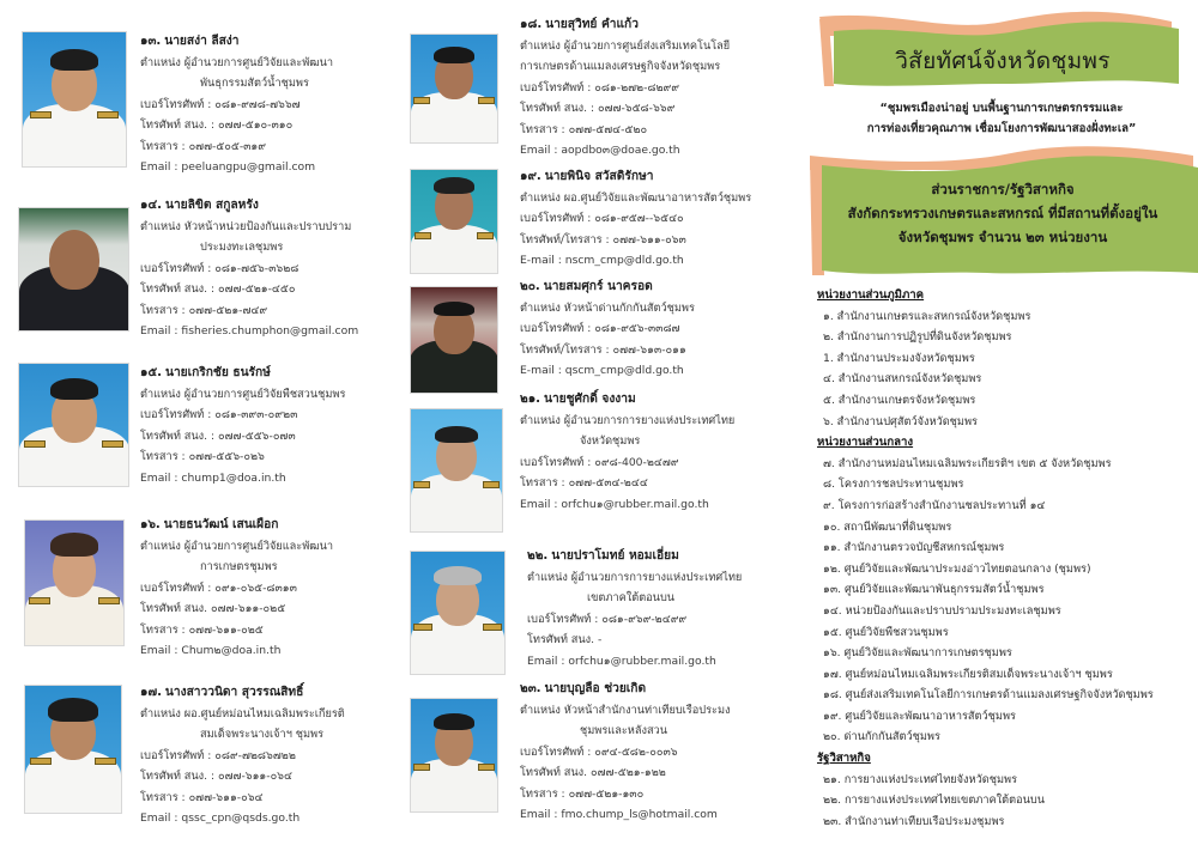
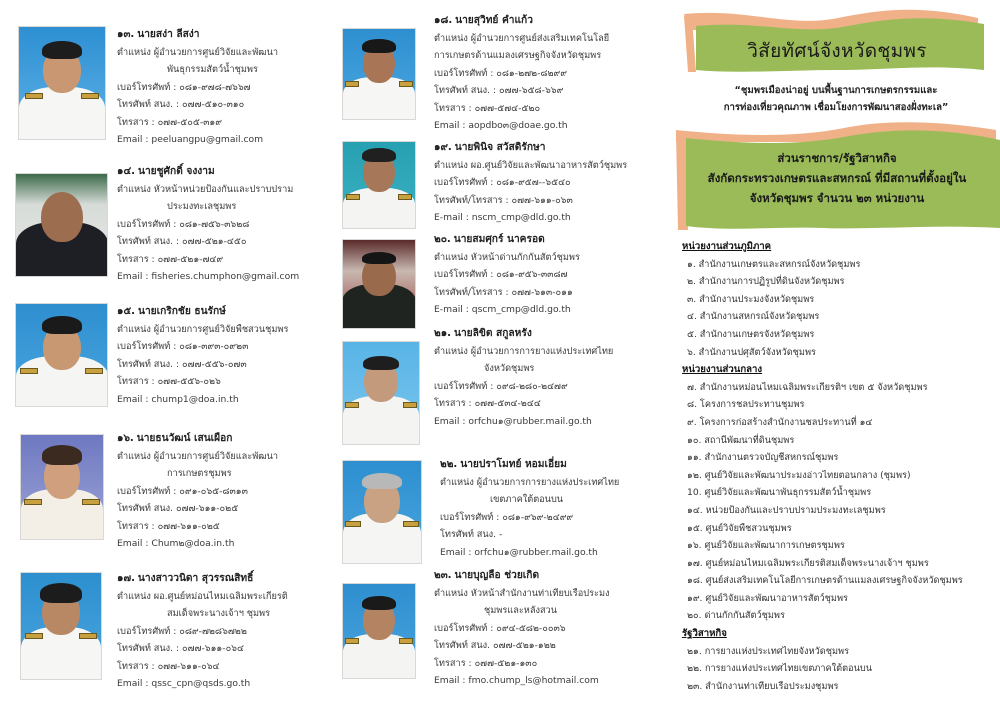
  ๑๓. นายสง่า ลีสง่า
  ตำแหน่ง ผู้อำนวยการศูนย์วิจัยและพัฒนา
  พันธุกรรมสัตว์น้ำชุมพร
  เบอร์โทรศัพท์ : ๐๘๑-๙๗๘-๗๖๖๗
  โทรศัพท์ สนง. : ๐๗๗-๕๑๐-๓๑๐
  โทรสาร : ๐๗๗-๕๐๕-๓๑๙
  Email : peeluangpu@gmail.com
- ๑๔. นายลิขิต สกูลหรัง
+ ๑๔. นายชูศักดิ์ จงงาม
  ตำแหน่ง หัวหน้าหน่วยป้องกันและปราบปราม
  ประมงทะเลชุมพร
  เบอร์โทรศัพท์ : ๐๘๑-๗๕๖-๓๖๒๘
  โทรศัพท์ สนง. : ๐๗๗-๕๒๑-๔๕๐
  โทรสาร : ๐๗๗-๕๒๑-๗๔๙
  Email : fisheries.chumphon@gmail.com
  ๑๕. นายเกริกชัย ธนรักษ์
  ตำแหน่ง ผู้อำนวยการศูนย์วิจัยพืชสวนชุมพร
  เบอร์โทรศัพท์ : ๐๘๑-๓๙๓-๐๙๒๓
  โทรศัพท์ สนง. : ๐๗๗-๕๕๖-๐๗๓
  โทรสาร : ๐๗๗-๕๕๖-๐๒๖
  Email : chump1@doa.in.th
  ๑๖. นายธนวัฒน์ เสนเผือก
  ตำแหน่ง ผู้อำนวยการศูนย์วิจัยและพัฒนา
  การเกษตรชุมพร
  เบอร์โทรศัพท์ : ๐๙๑-๐๖๕-๘๓๑๓
  โทรศัพท์ สนง. ๐๗๗-๖๑๑-๐๒๕
  โทรสาร : ๐๗๗-๖๑๑-๐๒๕
  Email : Chum๒@doa.in.th
  ๑๗. นางสาววนิดา สุวรรณสิทธิ์
  ตำแหน่ง ผอ.ศูนย์หม่อนไหมเฉลิมพระเกียรติ
  สมเด็จพระนางเจ้าฯ ชุมพร
  เบอร์โทรศัพท์ : ๐๘๙-๗๒๘๖๗๒๒
  โทรศัพท์ สนง. : ๐๗๗-๖๑๑-๐๖๔
  โทรสาร : ๐๗๗-๖๑๑-๐๖๔
  Email : qssc_cpn@qsds.go.th
  ๑๘. นายสุวิทย์ คำแก้ว
  ตำแหน่ง ผู้อำนวยการศูนย์ส่งเสริมเทคโนโลยี
  การเกษตรด้านแมลงเศรษฐกิจจังหวัดชุมพร
  เบอร์โทรศัพท์ : ๐๘๑-๒๗๒-๘๒๙๙
  โทรศัพท์ สนง. : ๐๗๗-๖๕๘-๖๖๙
  โทรสาร : ๐๗๗-๕๗๔-๕๒๐
  Email : aopdbo๓@doae.go.th
  ๑๙. นายพินิจ สวัสดิรักษา
  ตำแหน่ง ผอ.ศูนย์วิจัยและพัฒนาอาหารสัตว์ชุมพร
  เบอร์โทรศัพท์ : ๐๘๑-๙๕๗--๖๕๔๐
  โทรศัพท์/โทรสาร : ๐๗๗-๖๑๑-๐๖๓
  E-mail : nscm_cmp@dld.go.th
  ๒๐. นายสมศุกร์ นาครอด
  ตำแหน่ง หัวหน้าด่านกักกันสัตว์ชุมพร
  เบอร์โทรศัพท์ : ๐๘๑-๙๕๖-๓๓๘๗
  โทรศัพท์/โทรสาร : ๐๗๗-๖๑๓-๐๑๑
  E-mail : qscm_cmp@dld.go.th
- ๒๑. นายชูศักดิ์ จงงาม
+ ๒๑. นายลิขิต สกูลหรัง
  ตำแหน่ง ผู้อำนวยการการยางแห่งประเทศไทย
  จังหวัดชุมพร
- เบอร์โทรศัพท์ : ๐๙๘-400-๒๔๗๙
+ เบอร์โทรศัพท์ : ๐๙๘-๒๘๐-๒๔๗๙
  โทรสาร : ๐๗๗-๕๓๔-๒๔๔
  Email : orfchu๑@rubber.mail.go.th
  ๒๒. นายปราโมทย์ หอมเอี่ยม
  ตำแหน่ง ผู้อำนวยการการยางแห่งประเทศไทย
  เขตภาคใต้ตอนบน
  เบอร์โทรศัพท์ : ๐๘๑-๙๖๙-๒๔๙๙
  โทรศัพท์ สนง. -
  Email : orfchu๑@rubber.mail.go.th
  ๒๓. นายบุญลือ ช่วยเกิด
  ตำแหน่ง หัวหน้าสำนักงานท่าเทียบเรือประมง
  ชุมพรและหลังสวน
  เบอร์โทรศัพท์ : ๐๙๔-๕๘๒-๐๐๓๖
  โทรศัพท์ สนง. ๐๗๗-๕๒๑-๑๒๒
  โทรสาร : ๐๗๗-๕๒๑-๑๓๐
  Email : fmo.chump_ls@hotmail.com
  วิสัยทัศน์จังหวัดชุมพร
  “ชุมพรเมืองน่าอยู่ บนพื้นฐานการเกษตรกรรมและ
  การท่องเที่ยวคุณภาพ เชื่อมโยงการพัฒนาสองฝั่งทะเล”
  ส่วนราชการ/รัฐวิสาหกิจ
  สังกัดกระทรวงเกษตรและสหกรณ์ ที่มีสถานที่ตั้งอยู่ใน
  จังหวัดชุมพร จำนวน ๒๓ หน่วยงาน
  หน่วยงานส่วนภูมิภาค
  ๑. สำนักงานเกษตรและสหกรณ์จังหวัดชุมพร
  ๒. สำนักงานการปฏิรูปที่ดินจังหวัดชุมพร
- 1. สำนักงานประมงจังหวัดชุมพร
+ ๓. สำนักงานประมงจังหวัดชุมพร
  ๔. สำนักงานสหกรณ์จังหวัดชุมพร
  ๕. สำนักงานเกษตรจังหวัดชุมพร
  ๖. สำนักงานปศุสัตว์จังหวัดชุมพร
  หน่วยงานส่วนกลาง
  ๗. สำนักงานหม่อนไหมเฉลิมพระเกียรติฯ เขต ๕ จังหวัดชุมพร
  ๘. โครงการชลประทานชุมพร
  ๙. โครงการก่อสร้างสำนักงานชลประทานที่ ๑๔
  ๑๐. สถานีพัฒนาที่ดินชุมพร
  ๑๑. สำนักงานตรวจบัญชีสหกรณ์ชุมพร
  ๑๒. ศูนย์วิจัยและพัฒนาประมงอ่าวไทยตอนกลาง (ชุมพร)
- ๑๓. ศูนย์วิจัยและพัฒนาพันธุกรรมสัตว์น้ำชุมพร
+ 10. ศูนย์วิจัยและพัฒนาพันธุกรรมสัตว์น้ำชุมพร
  ๑๔. หน่วยป้องกันและปราบปรามประมงทะเลชุมพร
  ๑๕. ศูนย์วิจัยพืชสวนชุมพร
  ๑๖. ศูนย์วิจัยและพัฒนาการเกษตรชุมพร
  ๑๗. ศูนย์หม่อนไหมเฉลิมพระเกียรติสมเด็จพระนางเจ้าฯ ชุมพร
  ๑๘. ศูนย์ส่งเสริมเทคโนโลยีการเกษตรด้านแมลงเศรษฐกิจจังหวัดชุมพร
  ๑๙. ศูนย์วิจัยและพัฒนาอาหารสัตว์ชุมพร
  ๒๐. ด่านกักกันสัตว์ชุมพร
  รัฐวิสาหกิจ
  ๒๑. การยางแห่งประเทศไทยจังหวัดชุมพร
  ๒๒. การยางแห่งประเทศไทยเขตภาคใต้ตอนบน
  ๒๓. สำนักงานท่าเทียบเรือประมงชุมพร
